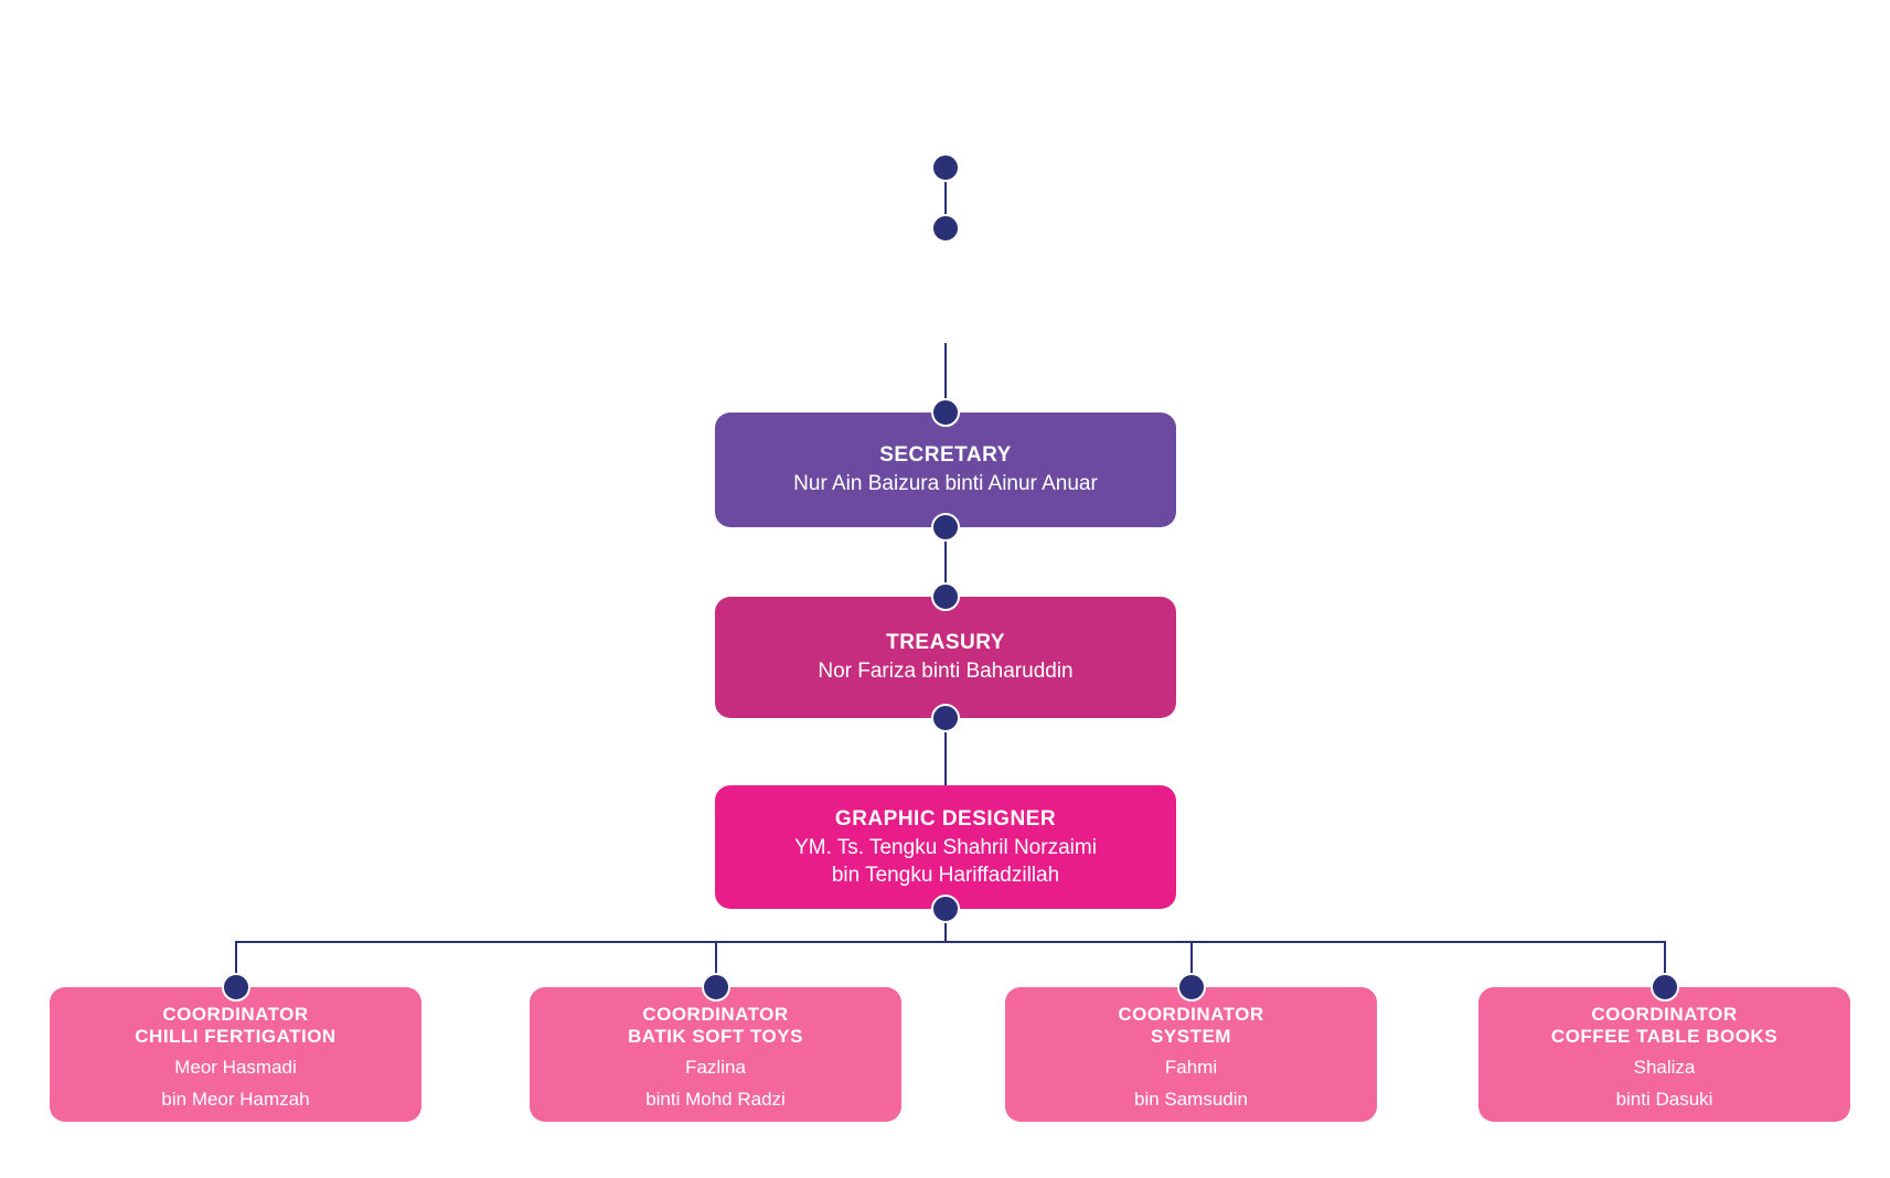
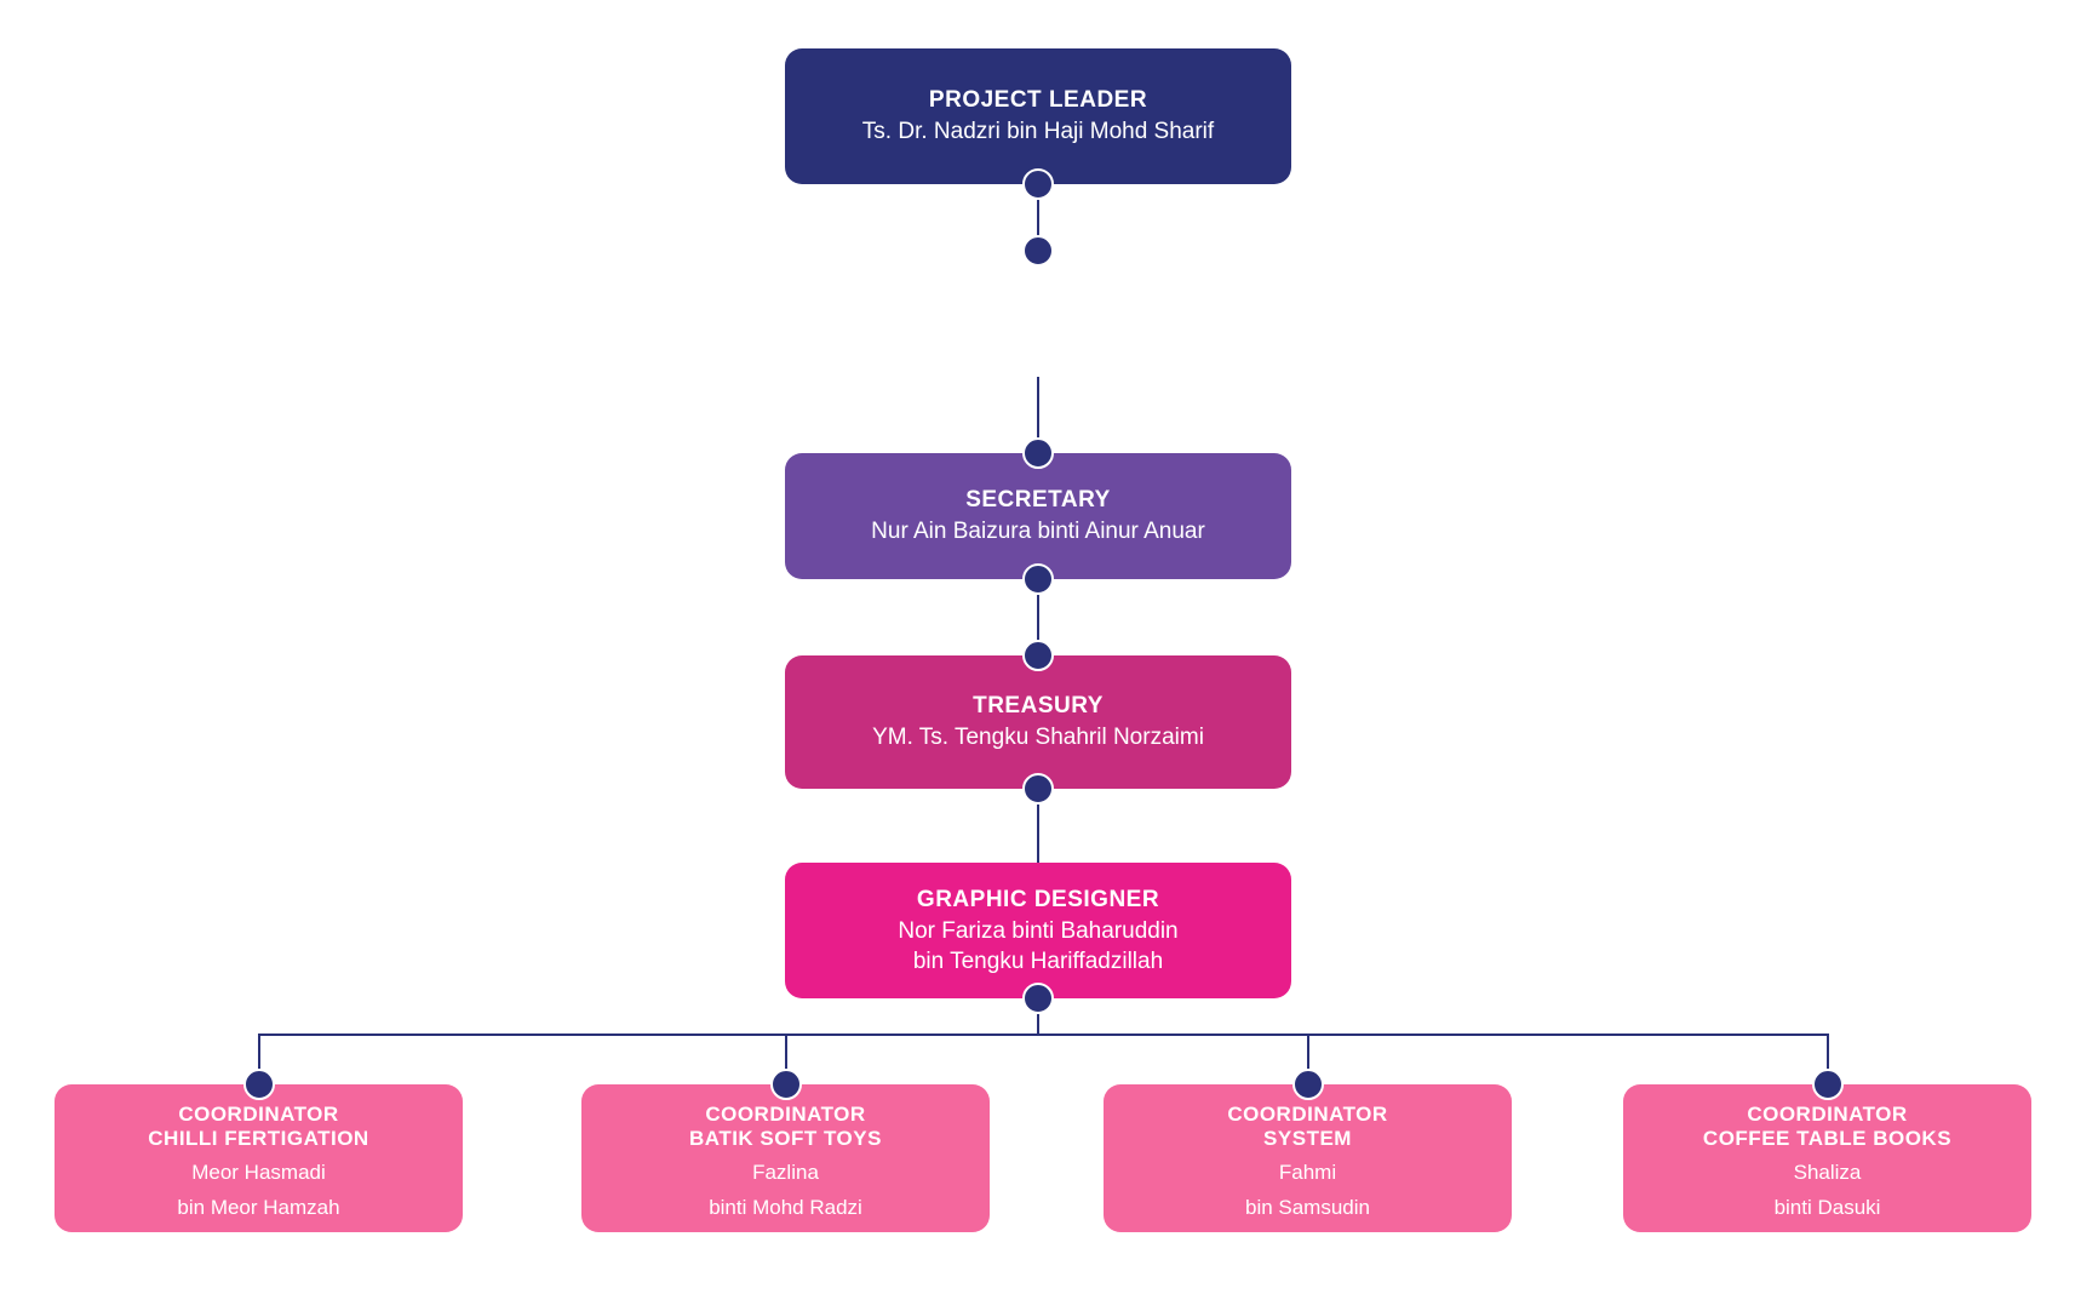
+ PROJECT LEADER
+ Ts. Dr. Nadzri bin Haji Mohd Sharif
  SECRETARY
  Nur Ain Baizura binti Ainur Anuar
  TREASURY
- Nor Fariza binti Baharuddin
+ YM. Ts. Tengku Shahril Norzaimi
  GRAPHIC DESIGNER
- YM. Ts. Tengku Shahril Norzaimi
+ Nor Fariza binti Baharuddin
  bin Tengku Hariffadzillah
  COORDINATOR
  CHILLI FERTIGATION
  Meor Hasmadi
  bin Meor Hamzah
  COORDINATOR
  BATIK SOFT TOYS
  Fazlina
  binti Mohd Radzi
  COORDINATOR
  SYSTEM
  Fahmi
  bin Samsudin
  COORDINATOR
  COFFEE TABLE BOOKS
  Shaliza
  binti Dasuki
